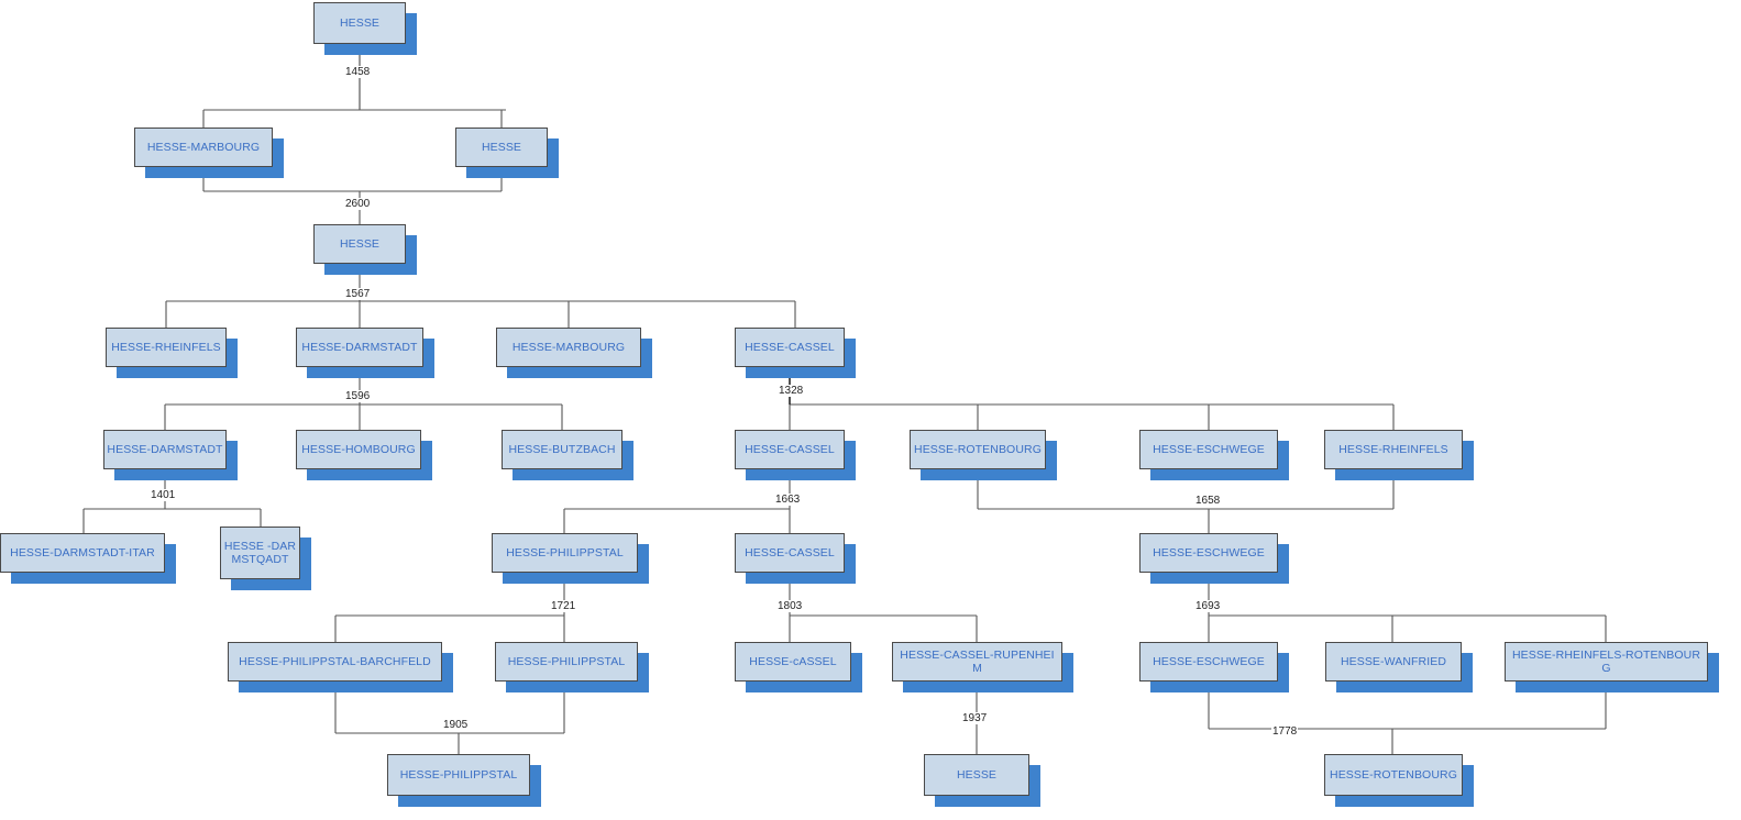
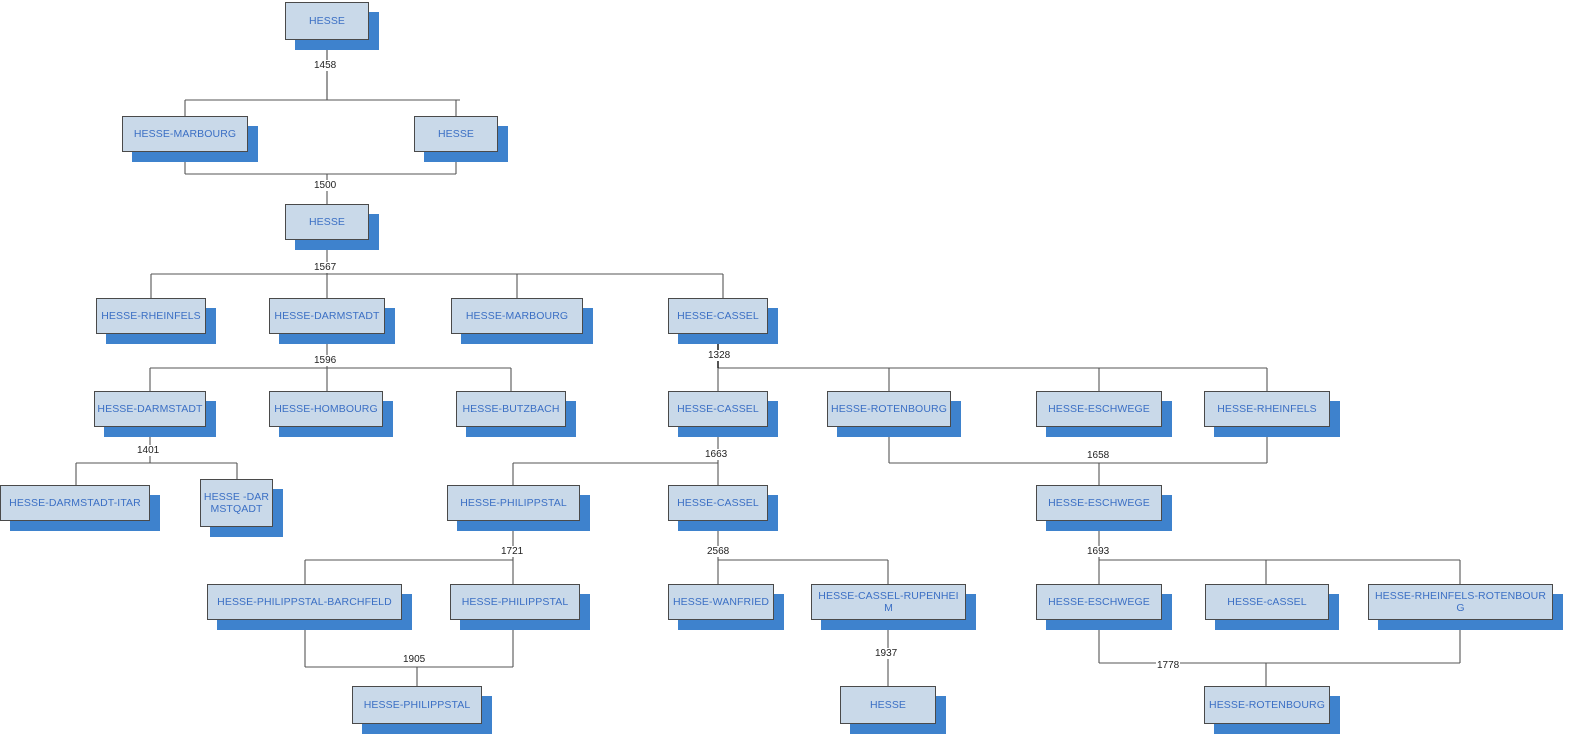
  HESSE
  HESSE-MARBOURG
  HESSE
  HESSE
  HESSE-RHEINFELS
  HESSE-DARMSTADT
  HESSE-MARBOURG
  HESSE-CASSEL
  HESSE-DARMSTADT
  HESSE-HOMBOURG
  HESSE-BUTZBACH
  HESSE-CASSEL
  HESSE-ROTENBOURG
  HESSE-ESCHWEGE
  HESSE-RHEINFELS
  HESSE-DARMSTADT-ITAR
  HESSE -DARMSTQADT
  HESSE-PHILIPPSTAL
  HESSE-CASSEL
  HESSE-ESCHWEGE
  HESSE-PHILIPPSTAL-BARCHFELD
  HESSE-PHILIPPSTAL
- HESSE-cASSEL
+ HESSE-WANFRIED
  HESSE-CASSEL-RUPENHEIM
  HESSE-ESCHWEGE
- HESSE-WANFRIED
+ HESSE-cASSEL
  HESSE-RHEINFELS-ROTENBOURG
  HESSE-PHILIPPSTAL
  HESSE
  HESSE-ROTENBOURG
  1458
- 2600
+ 1500
  1567
  1596
  1328
  1401
  1663
  1658
  1721
- 1803
+ 2568
  1693
  1905
  1937
  1778
